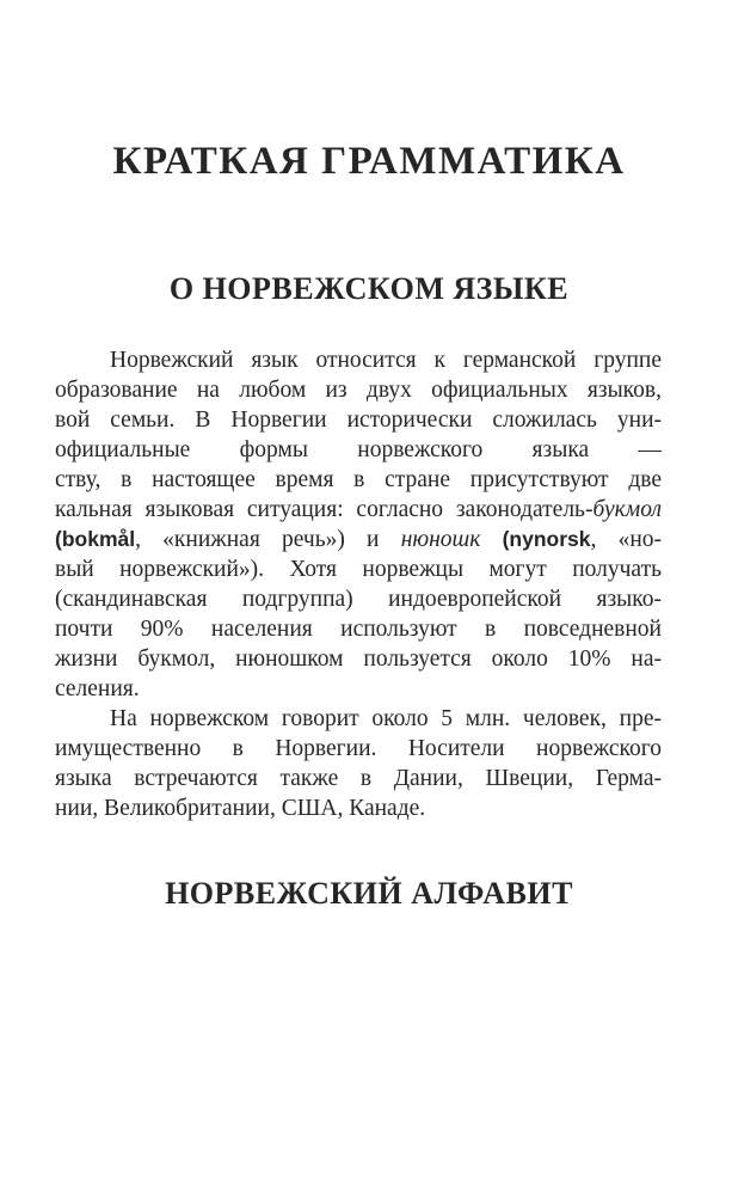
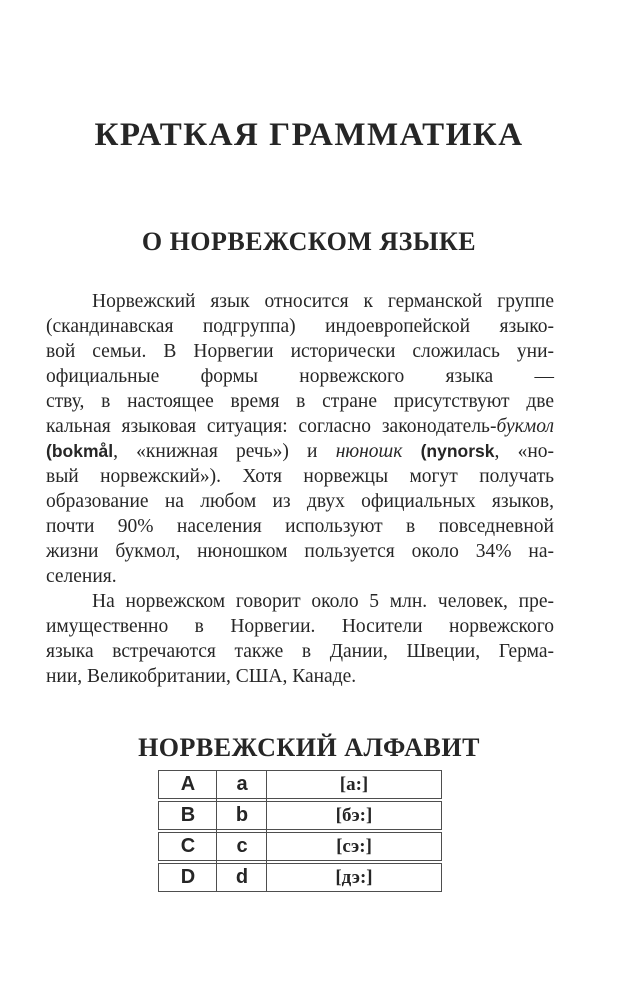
  КРАТКАЯ ГРАММАТИКА
  О НОРВЕЖСКОМ ЯЗЫКЕ
  Норвежский язык относится к германской группе
- образование на любом из двух официальных языков,
+ (скандинавская подгруппа) индоевропейской языко-
  вой семьи. В Норвегии исторически сложилась уни-
  официальные формы норвежского языка —
  ству, в настоящее время в стране присутствуют две
  кальная языковая ситуация: согласно законодатель-букмол
  (bokmål, «книжная речь») и нюношк (nynorsk, «но-
  вый норвежский»). Хотя норвежцы могут получать
- (скандинавская подгруппа) индоевропейской языко-
+ образование на любом из двух официальных языков,
  почти 90% населения используют в повседневной
- жизни букмол, нюношком пользуется около 10% на-
+ жизни букмол, нюношком пользуется около 34% на-
  селения.
  На норвежском говорит около 5 млн. человек, пре-
  имущественно в Норвегии. Носители норвежского
  языка встречаются также в Дании, Швеции, Герма-
  нии, Великобритании, США, Канаде.
  НОРВЕЖСКИЙ АЛФАВИТ
+ A
+ a
+ [a:]
+ B
+ b
+ [бэ:]
+ C
+ c
+ [сэ:]
+ D
+ d
+ [дэ:]
